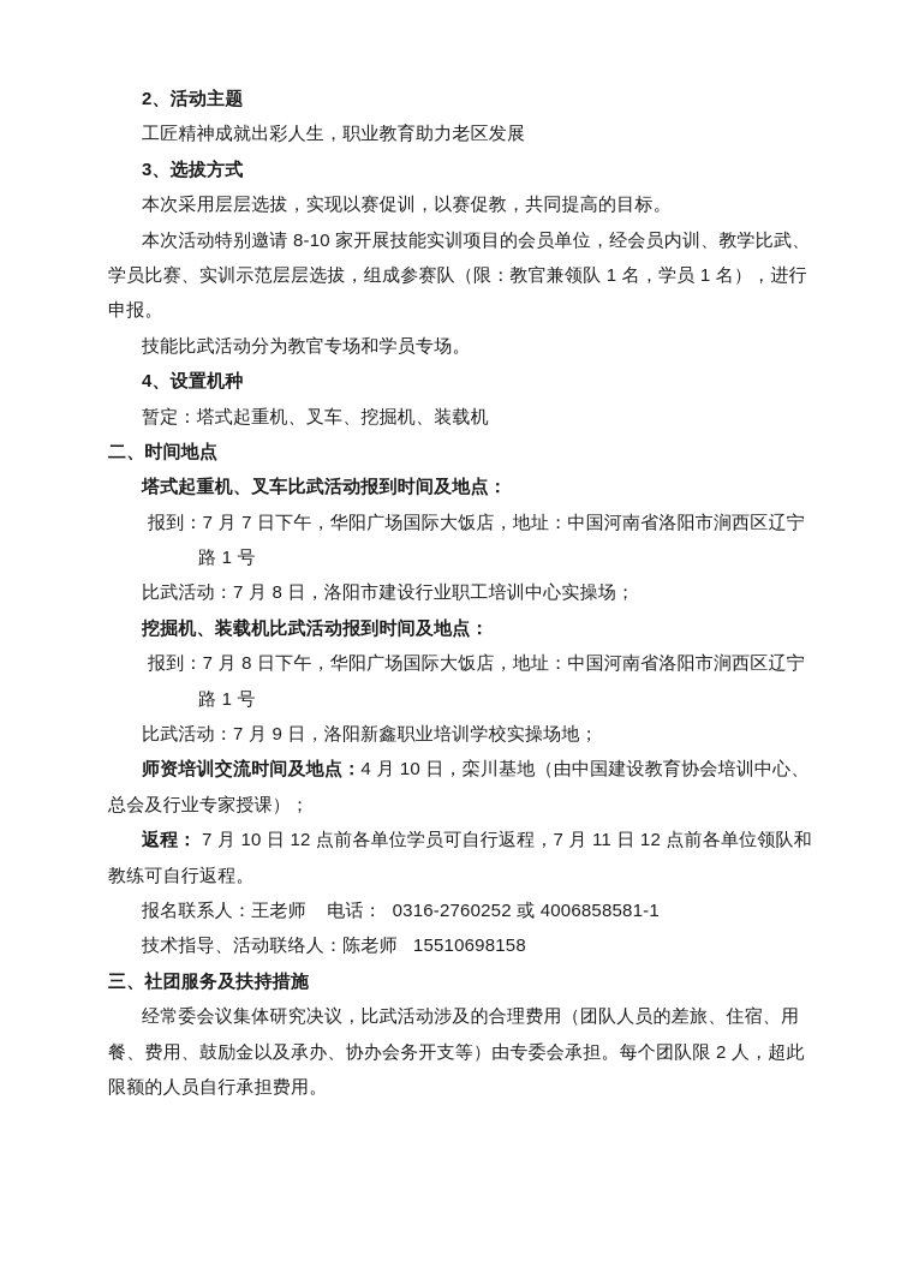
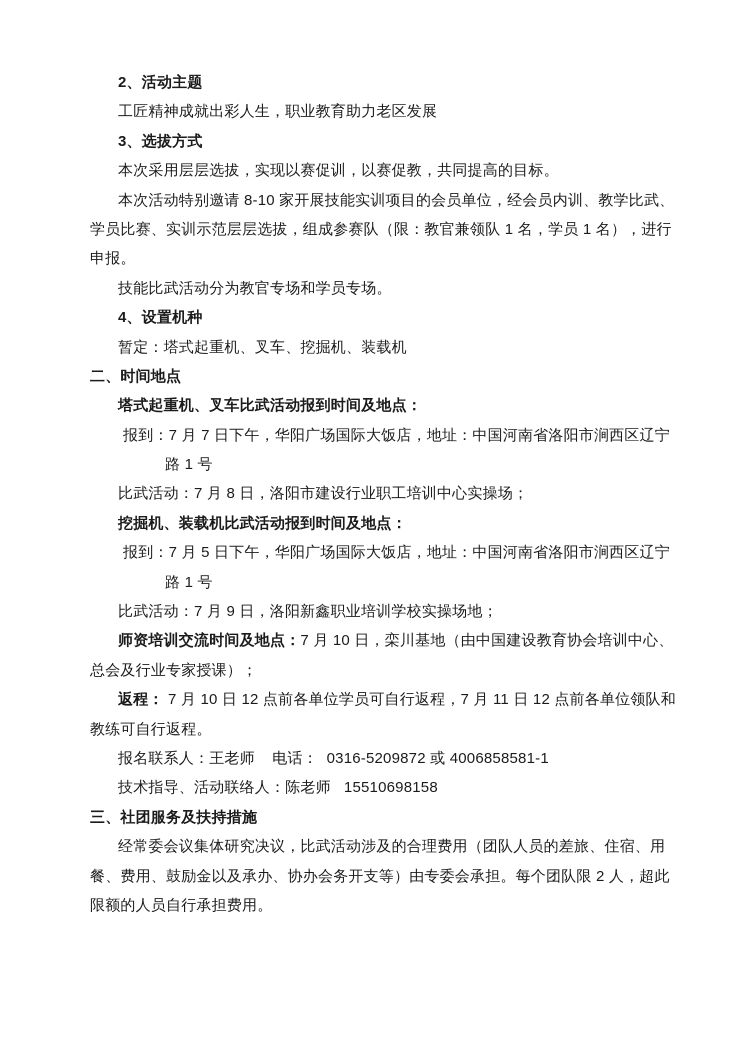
  2、活动主题
  工匠精神成就出彩人生，职业教育助力老区发展
  3、选拔方式
  本次采用层层选拔，实现以赛促训，以赛促教，共同提高的目标。
  本次活动特别邀请 8-10 家开展技能实训项目的会员单位，经会员内训、教学比武、
  学员比赛、实训示范层层选拔，组成参赛队（限：教官兼领队 1 名，学员 1 名），进行
  申报。
  技能比武活动分为教官专场和学员专场。
  4、设置机种
  暂定：塔式起重机、叉车、挖掘机、装载机
  二、时间地点
  塔式起重机、叉车比武活动报到时间及地点：
  报到：7 月 7 日下午，华阳广场国际大饭店，地址：中国河南省洛阳市涧西区辽宁
  路 1 号
  比武活动：7 月 8 日，洛阳市建设行业职工培训中心实操场；
  挖掘机、装载机比武活动报到时间及地点：
- 报到：7 月 8 日下午，华阳广场国际大饭店，地址：中国河南省洛阳市涧西区辽宁
+ 报到：7 月 5 日下午，华阳广场国际大饭店，地址：中国河南省洛阳市涧西区辽宁
  路 1 号
  比武活动：7 月 9 日，洛阳新鑫职业培训学校实操场地；
- 师资培训交流时间及地点：4 月 10 日，栾川基地（由中国建设教育协会培训中心、
+ 师资培训交流时间及地点：7 月 10 日，栾川基地（由中国建设教育协会培训中心、
  总会及行业专家授课）；
  返程： 7 月 10 日 12 点前各单位学员可自行返程，7 月 11 日 12 点前各单位领队和
  教练可自行返程。
- 报名联系人：王老师 电话： 0316-2760252 或 4006858581-1
+ 报名联系人：王老师 电话： 0316-5209872 或 4006858581-1
  技术指导、活动联络人：陈老师 15510698158
  三、社团服务及扶持措施
  经常委会议集体研究决议，比武活动涉及的合理费用（团队人员的差旅、住宿、用
  餐、费用、鼓励金以及承办、协办会务开支等）由专委会承担。每个团队限 2 人，超此
  限额的人员自行承担费用。
